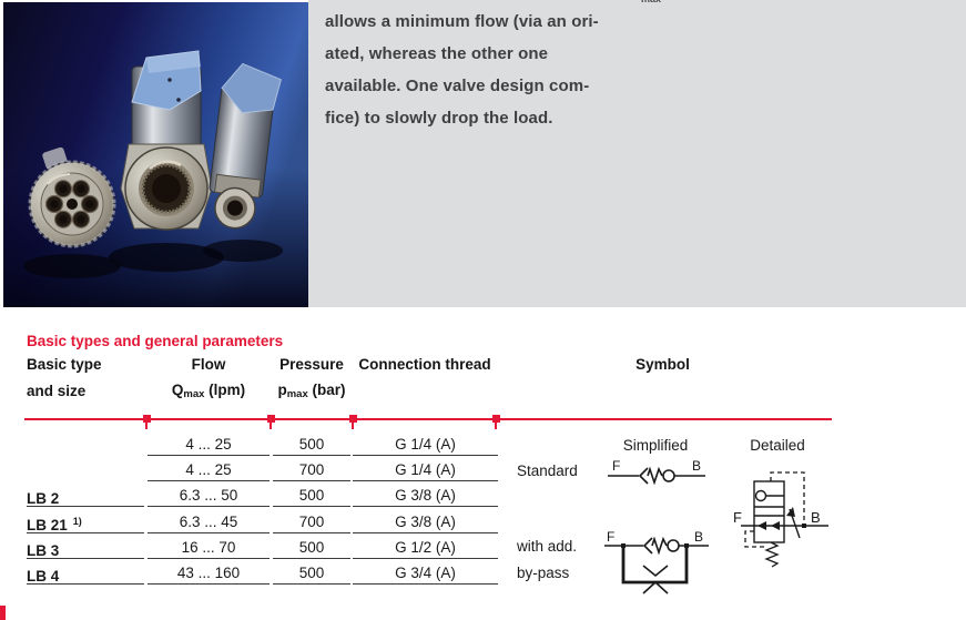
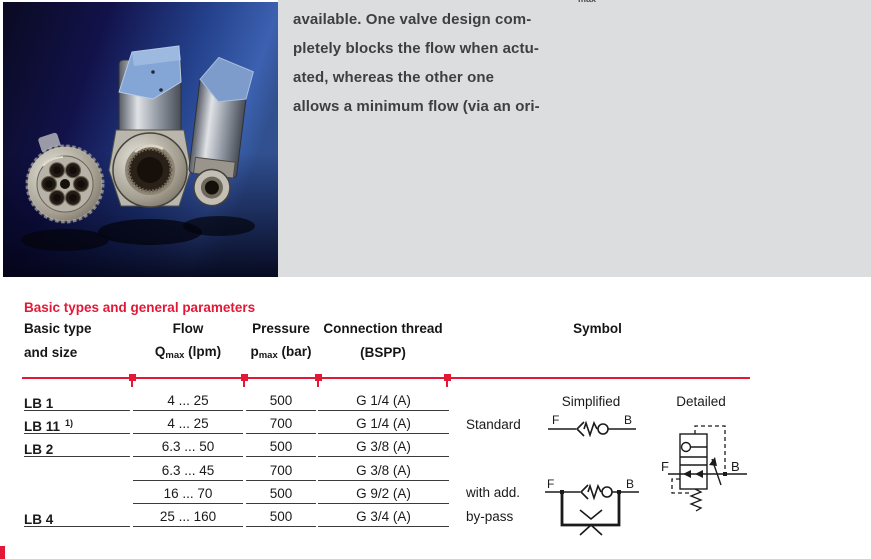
- allows a minimum flow (via an ori-
+ available. One valve design com-
+ pletely blocks the flow when actu-
  ated, whereas the other one
- available. One valve design com-
+ allows a minimum flow (via an ori-
- fice) to slowly drop the load.
  Basic types and general parameters
  Basic type
  and size
  Flow
  Qmax (lpm)
  Pressure
  pmax (bar)
  Connection thread
+ (BSPP)
  Symbol
+ LB 1
  4 ... 25
  500
  G 1/4 (A)
+ LB 11 1)
  4 ... 25
  700
  G 1/4 (A)
  LB 2
  6.3 ... 50
  500
  G 3/8 (A)
- LB 21 1)
  6.3 ... 45
  700
  G 3/8 (A)
- LB 3
  16 ... 70
  500
- G 1/2 (A)
+ G 9/2 (A)
  LB 4
- 43 ... 160
+ 25 ... 160
  500
  G 3/4 (A)
  Simplified
  Detailed
  Standard
  with add.
  by-pass
  F
  B
  F
  B
  F
  B
